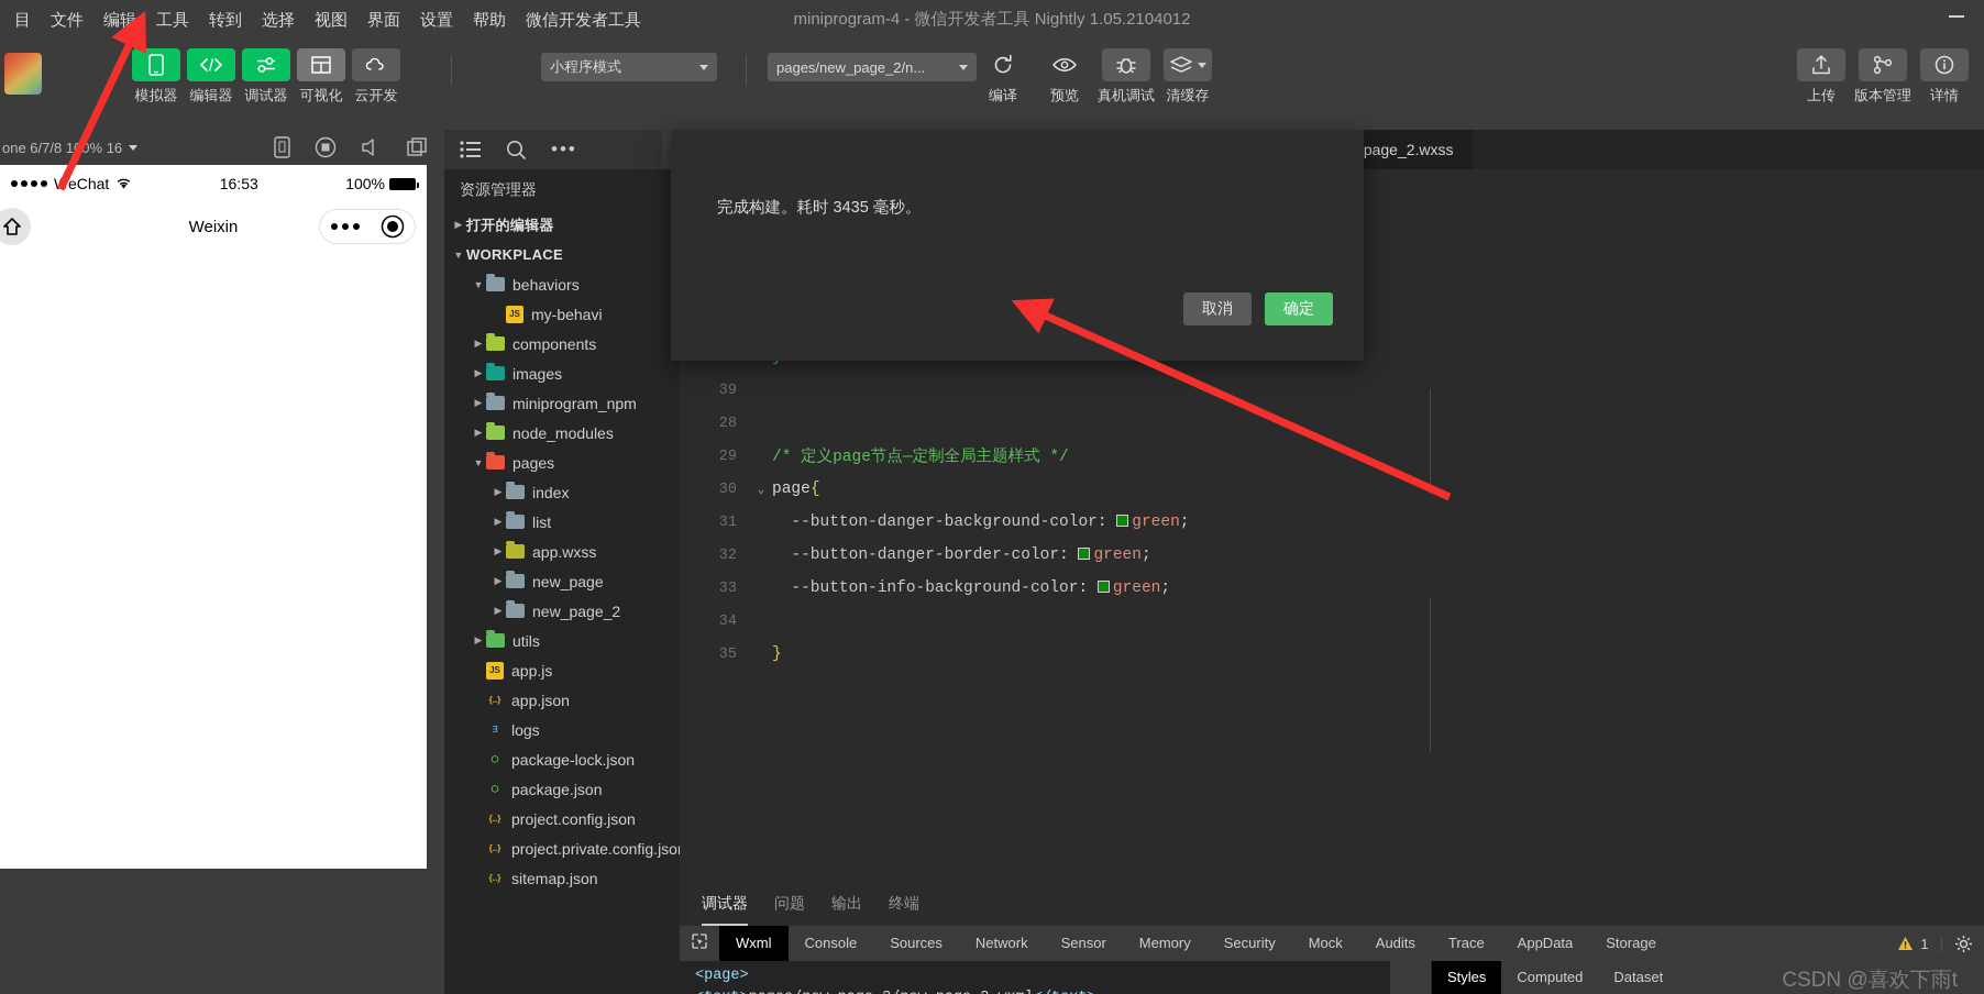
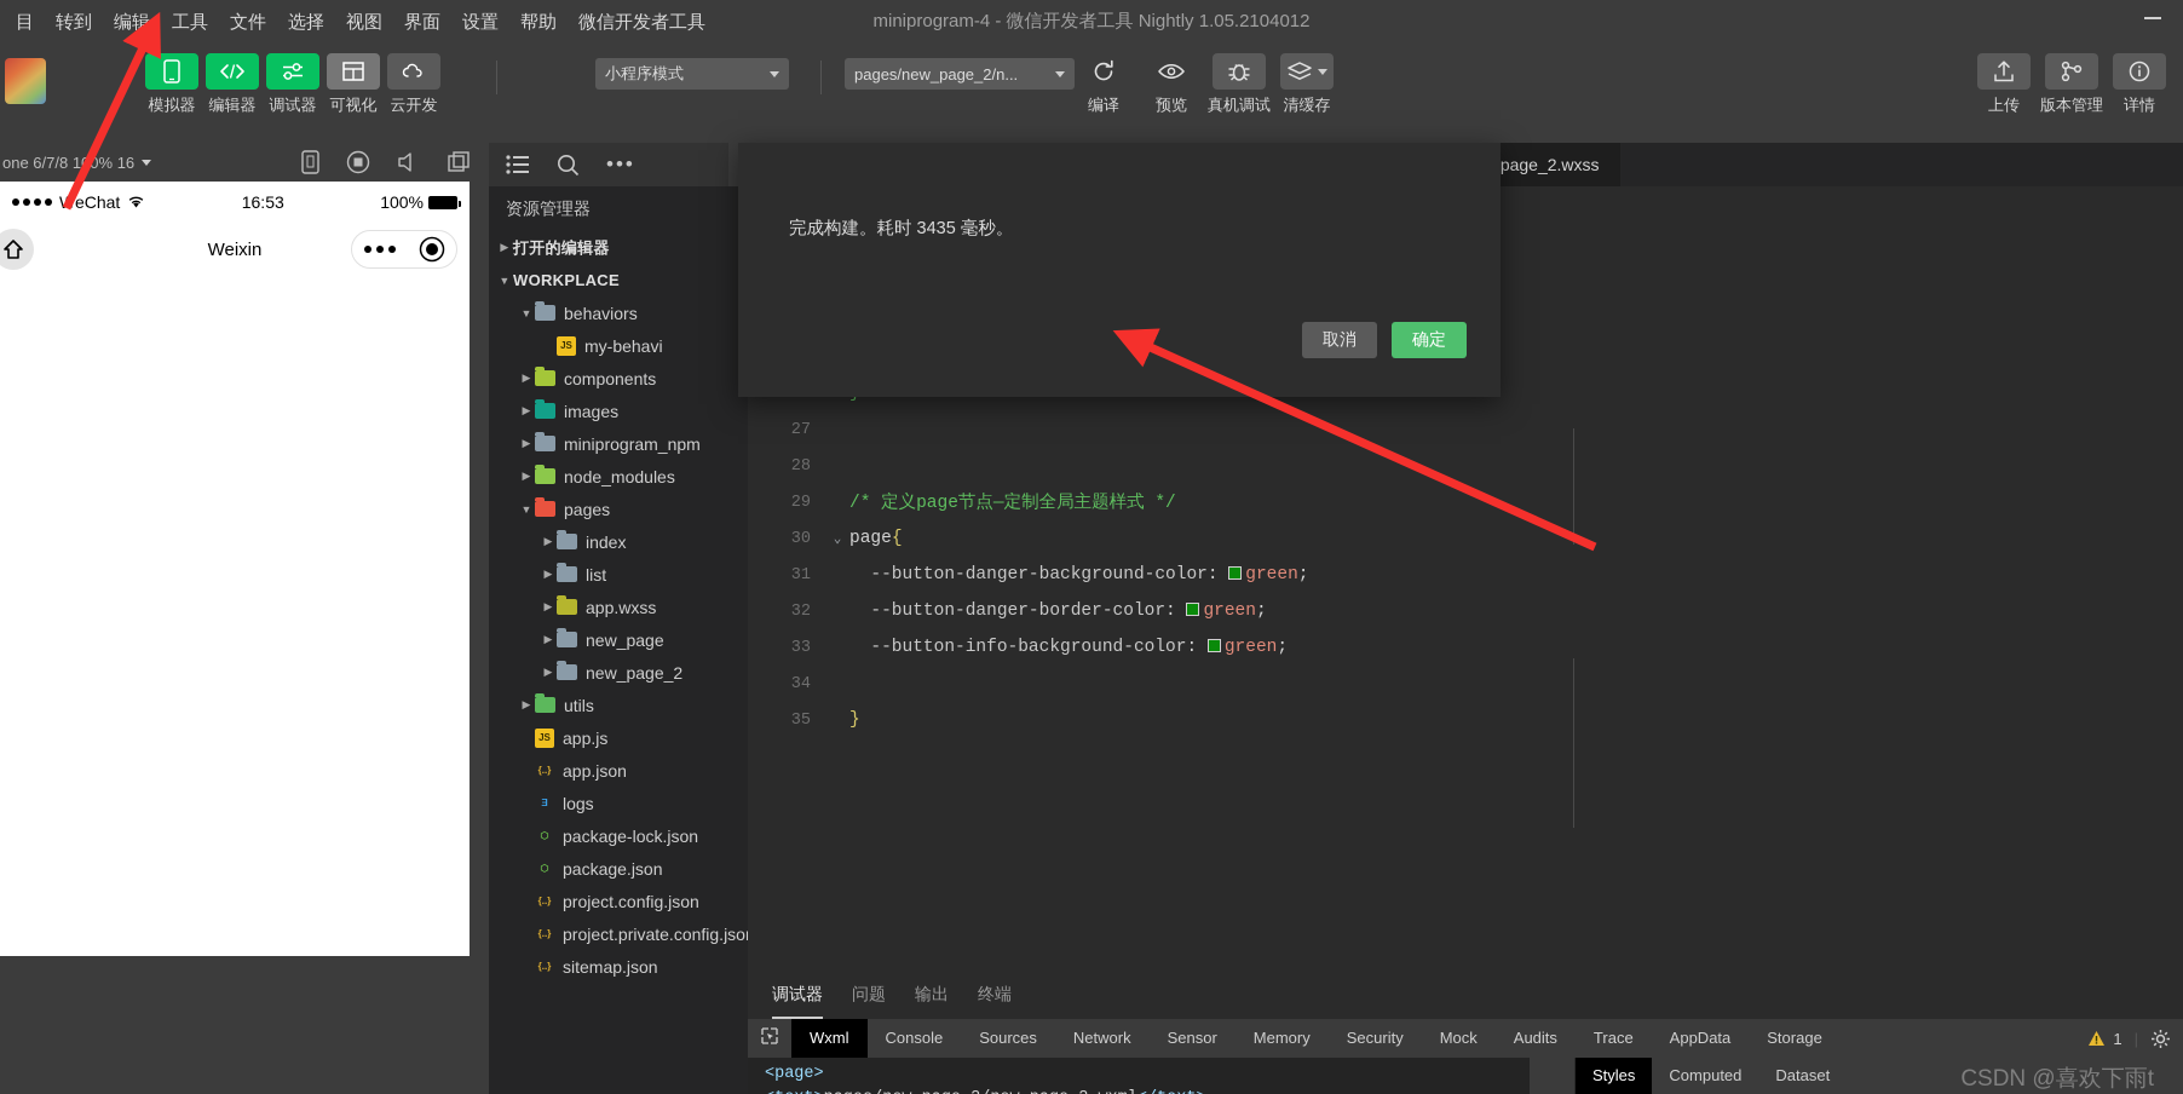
  目
- 文件
+ 转到
  编辑
  工具
- 转到
+ 文件
  选择
  视图
  界面
  设置
  帮助
  微信开发者工具
  miniprogram-4 - 微信开发者工具 Nightly 1.05.2104012
  模拟器
  编辑器
  调试器
  可视化
  云开发
  小程序模式
  pages/new_page_2/n...
  编译
  预览
  真机调试
  清缓存
  上传
  版本管理
  详情
  one 6/7/8 10% 16
  eChat
  16:53
  100%
  Weixin
  •••
  资源管理器
  ▶
  打开的编辑器
  ▼
  WORKPLACE
  ▼
  behaviors
  JS
  my-behavi
  ▶
  components
  ▶
  images
  ▶
  miniprogram_npm
  ▶
  node_modules
  ▼
  pages
  ▶
  index
  ▶
  list
  ▶
  app.wxss
  ▶
  new_page
  ▶
  new_page_2
  ▶
  utils
  JS
  app.js
  {..}
  app.json
  Ǝ
  logs
  ⬡
  package-lock.json
  ⬡
  package.json
  {..}
  project.config.json
  {..}
  project.private.config.jso
  {..}
  sitemap.json
  page_2.wxss
- 39
+ 27
  28
  29
  /* 定义page节点—定制全局主题样式 */
  30
  ⌄
  page{
  31
  --button-danger-background-color: green;
  32
  --button-danger-border-color: green;
  33
  --button-info-background-color: green;
  34
  35
  }
  调试器
  问题
  输出
  终端
  Wxml
  Console
  Sources
  Network
  Sensor
  Memory
  Security
  Mock
  Audits
  Trace
  AppData
  Storage
  1
  <page>
  Styles
  Computed
  Dataset
  CSDN @喜欢下雨t
  完成构建。耗时 3435 毫秒。
  取消
  确定
